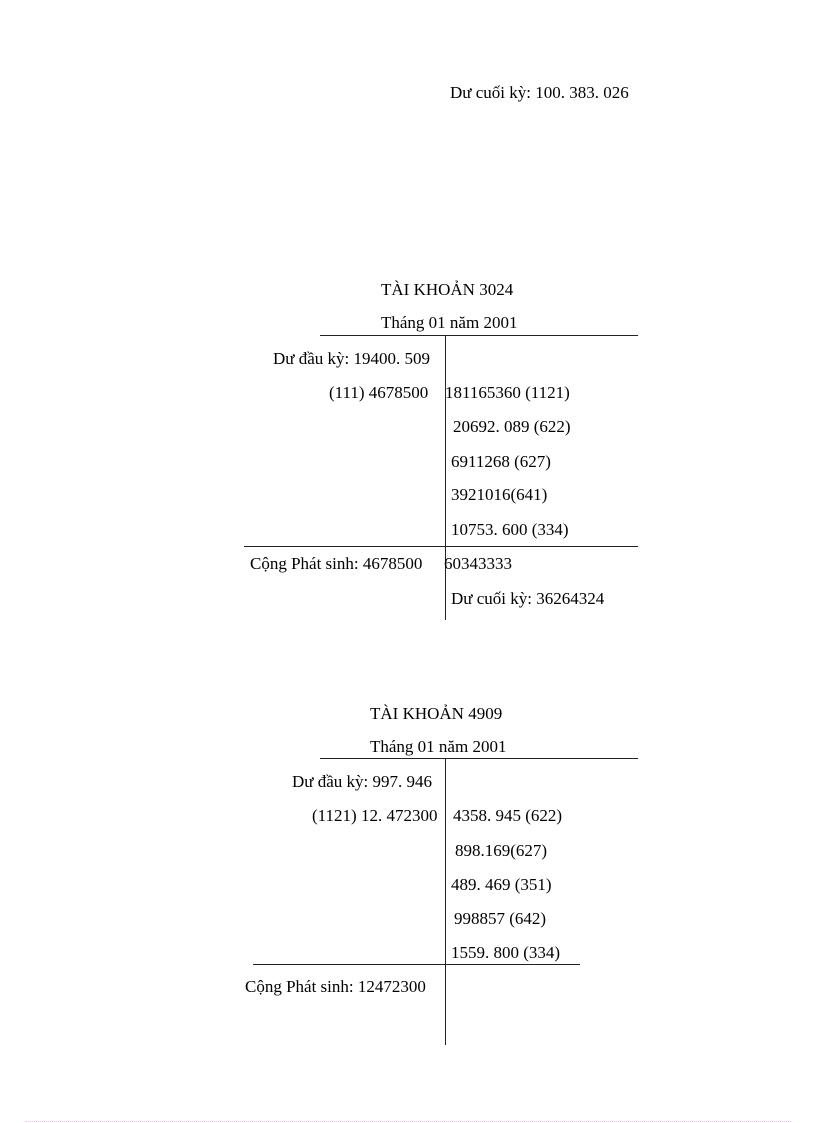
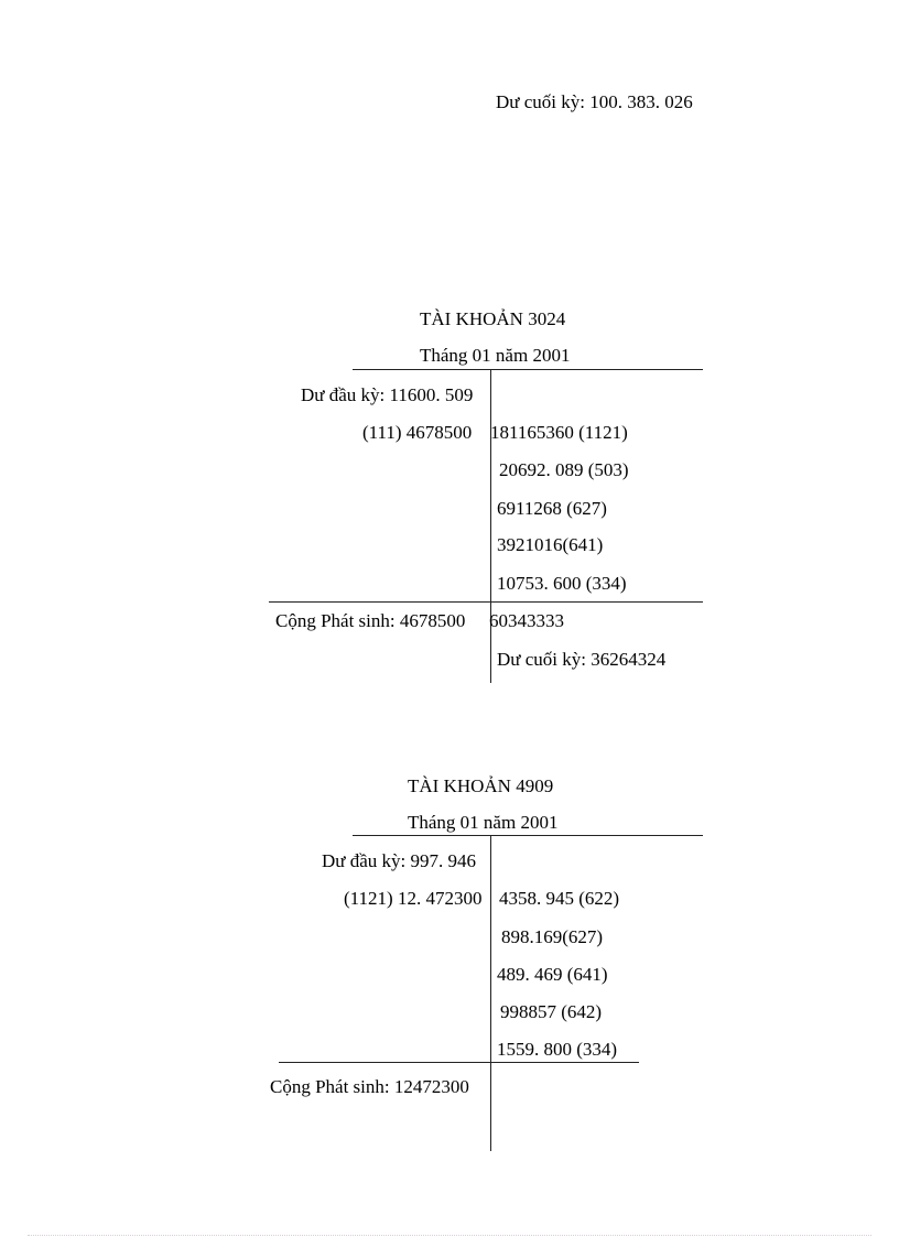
  Dư cuối kỳ: 100. 383. 026
  TÀI KHOẢN 3024
  Tháng 01 năm 2001
- Dư đầu kỳ: 19400. 509
+ Dư đầu kỳ: 11600. 509
  (111) 4678500
  181165360 (1121)
- 20692. 089 (622)
+ 20692. 089 (503)
  6911268 (627)
  3921016(641)
  10753. 600 (334)
  Cộng Phát sinh: 4678500
  60343333
  Dư cuối kỳ: 36264324
  TÀI KHOẢN 4909
  Tháng 01 năm 2001
  Dư đầu kỳ: 997. 946
  (1121) 12. 472300
  4358. 945 (622)
  898.169(627)
- 489. 469 (351)
+ 489. 469 (641)
  998857 (642)
  1559. 800 (334)
  Cộng Phát sinh: 12472300
